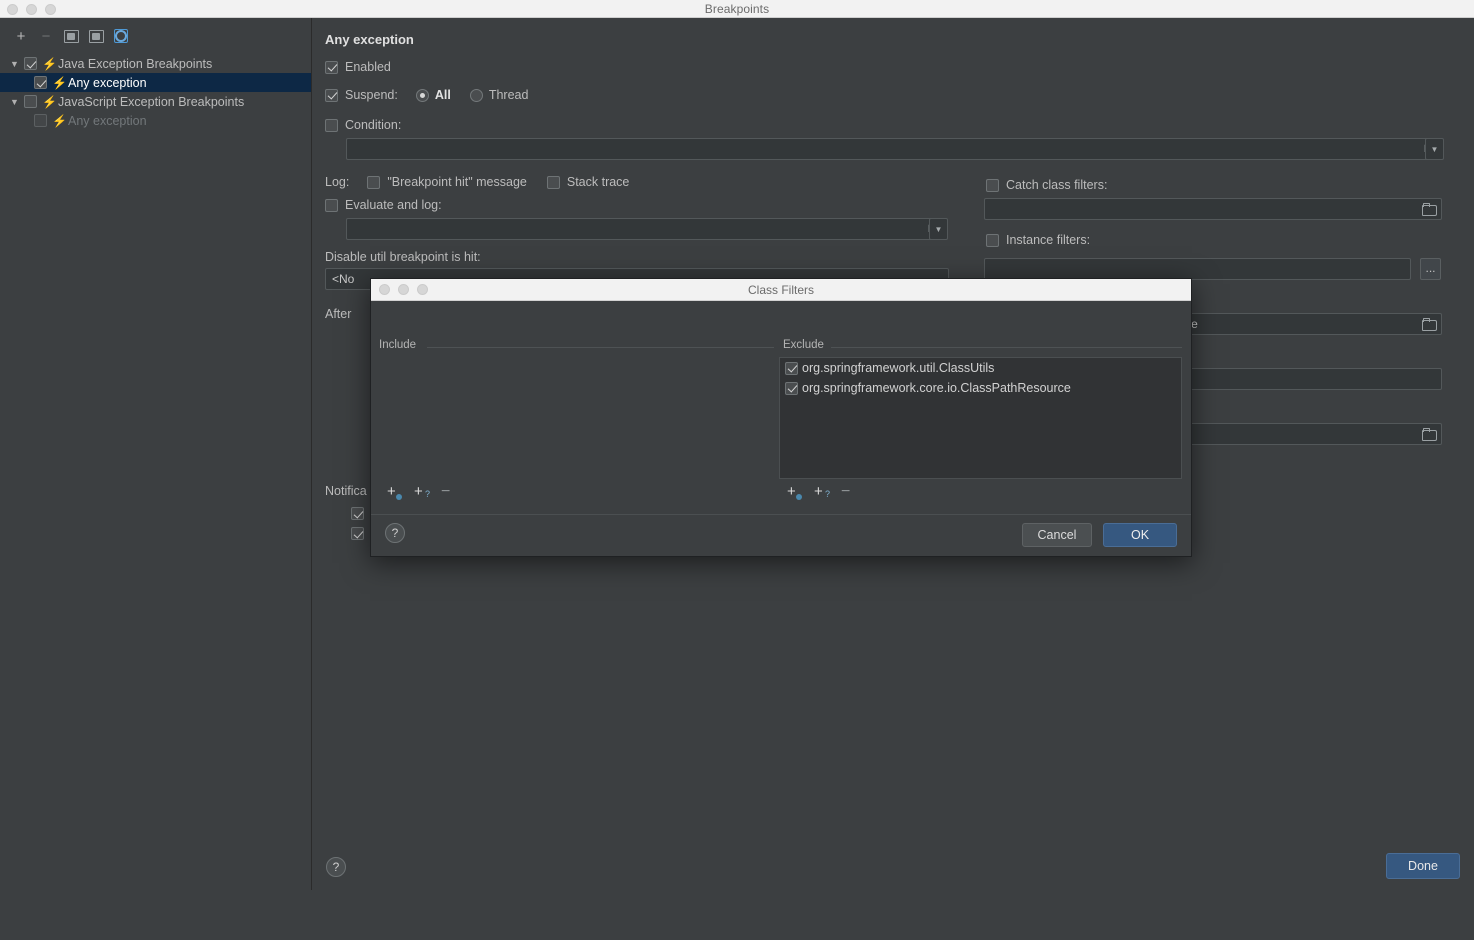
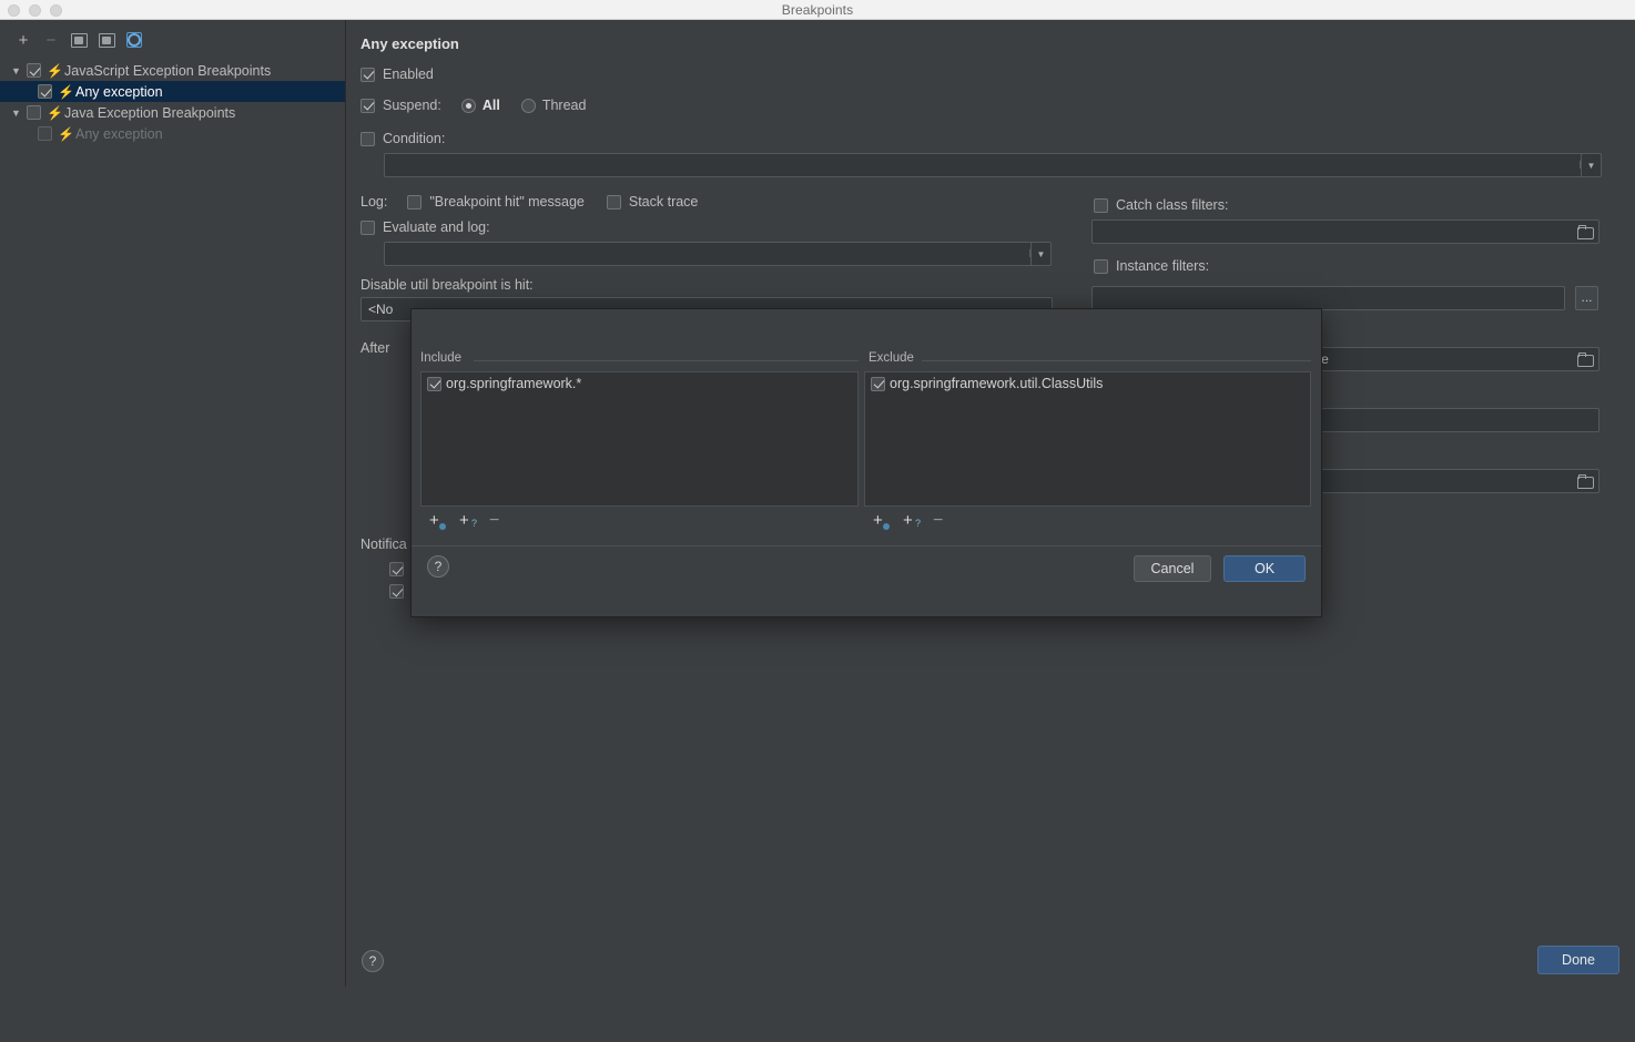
  Breakpoints
  +
  −
  ▼
  ⚡
- Java Exception Breakpoints
+ JavaScript Exception Breakpoints
  ⚡
  Any exception
  ▼
  ⚡
- JavaScript Exception Breakpoints
+ Java Exception Breakpoints
  ⚡
  Any exception
  Any exception
  Enabled
  Suspend:
  All
  Thread
  Condition:
  ▼
  Log:
  "Breakpoint hit" message
  Stack trace
  Evaluate and log:
  ▼
  Disable util breakpoint is hit:
  <No
  After
  Notifica
  Catch class filters:
  Instance filters:
  ...
  ?
  Done
- Class Filters
  Include
+ org.springframework.*
  +
  +
  ?
  −
  Exclude
  org.springframework.util.ClassUtils
- org.springframework.core.io.ClassPathResource
  +
  +
  ?
  −
  ?
  Cancel
  OK
